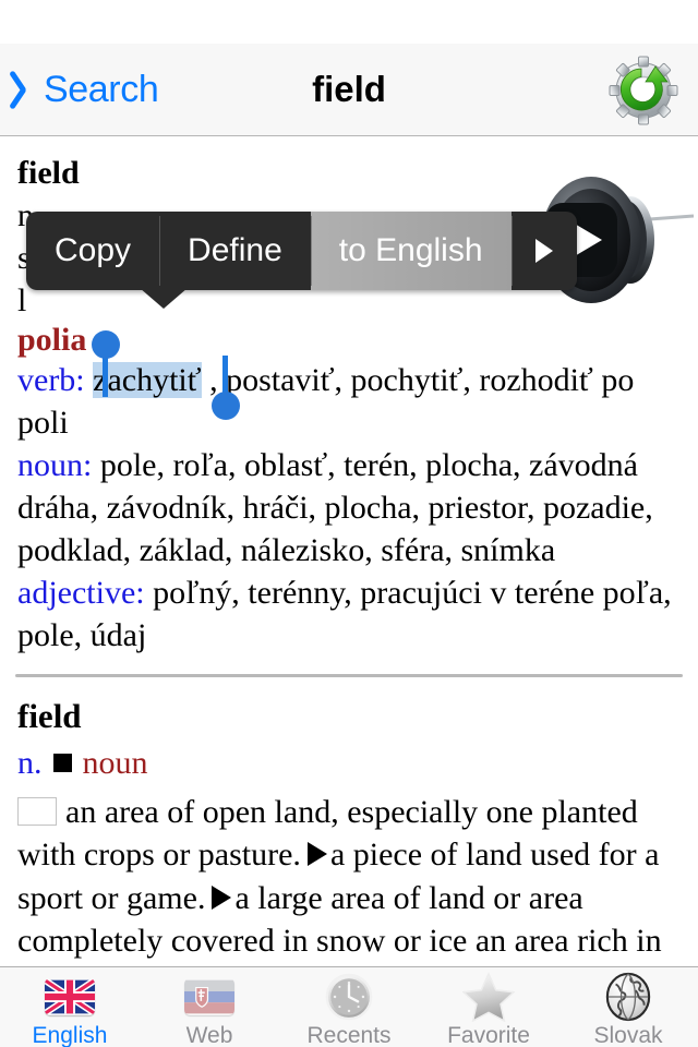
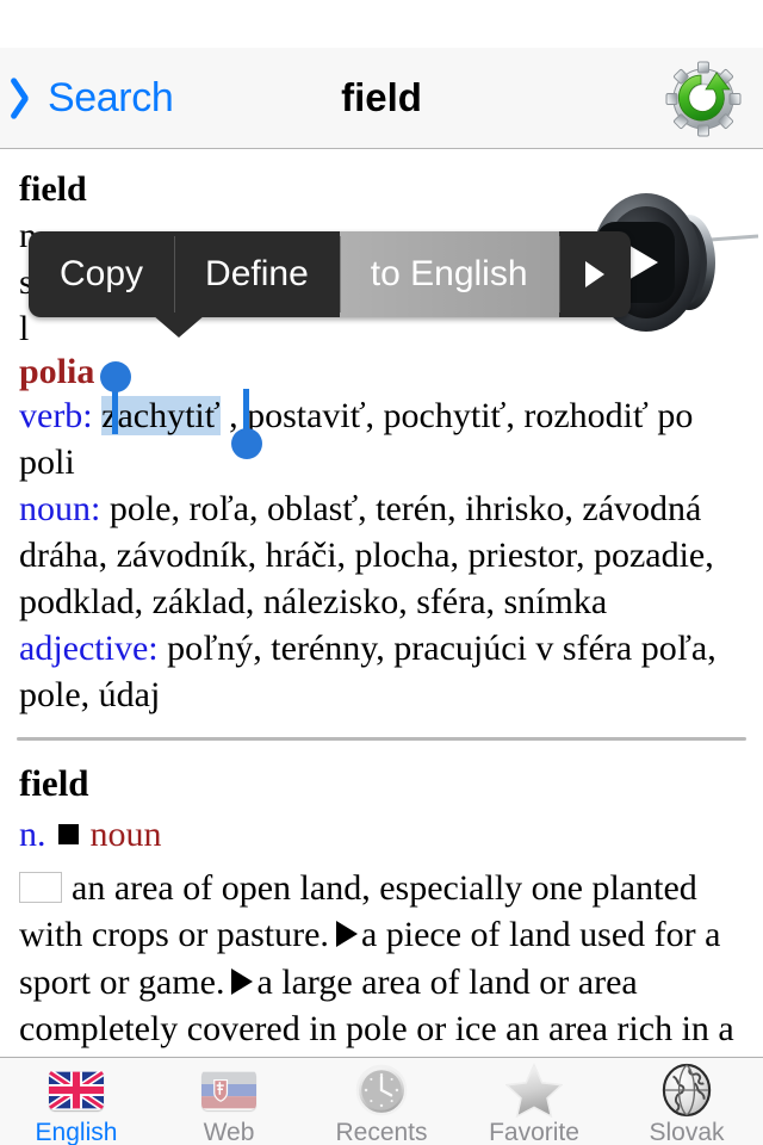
  Search
  field
  field
  n
  s
  l
  polia
  verb: zachytiť , postaviť, pochytiť, rozhodiť po poli
- noun: pole, roľa, oblasť, terén, plocha, závodná dráha, závodník, hráči, plocha, priestor, pozadie, podklad, základ, nálezisko, sféra, snímka
+ noun: pole, roľa, oblasť, terén, ihrisko, závodná dráha, závodník, hráči, plocha, priestor, pozadie, podklad, základ, nálezisko, sféra, snímka
- adjective: poľný, terénny, pracujúci v teréne poľa, pole, údaj
+ adjective: poľný, terénny, pracujúci v sféra poľa, pole, údaj
  field
  n.
  noun
- an area of open land, especially one planted with crops or pasture. a piece of land used for a sport or game. a large area of land or area completely covered in snow or ice an area rich in
+ an area of open land, especially one planted with crops or pasture. a piece of land used for a sport or game. a large area of land or area completely covered in pole or ice an area rich in a
  Copy
  Define
  to English
  English
  Web
  Recents
  Favorite
  Slovak
